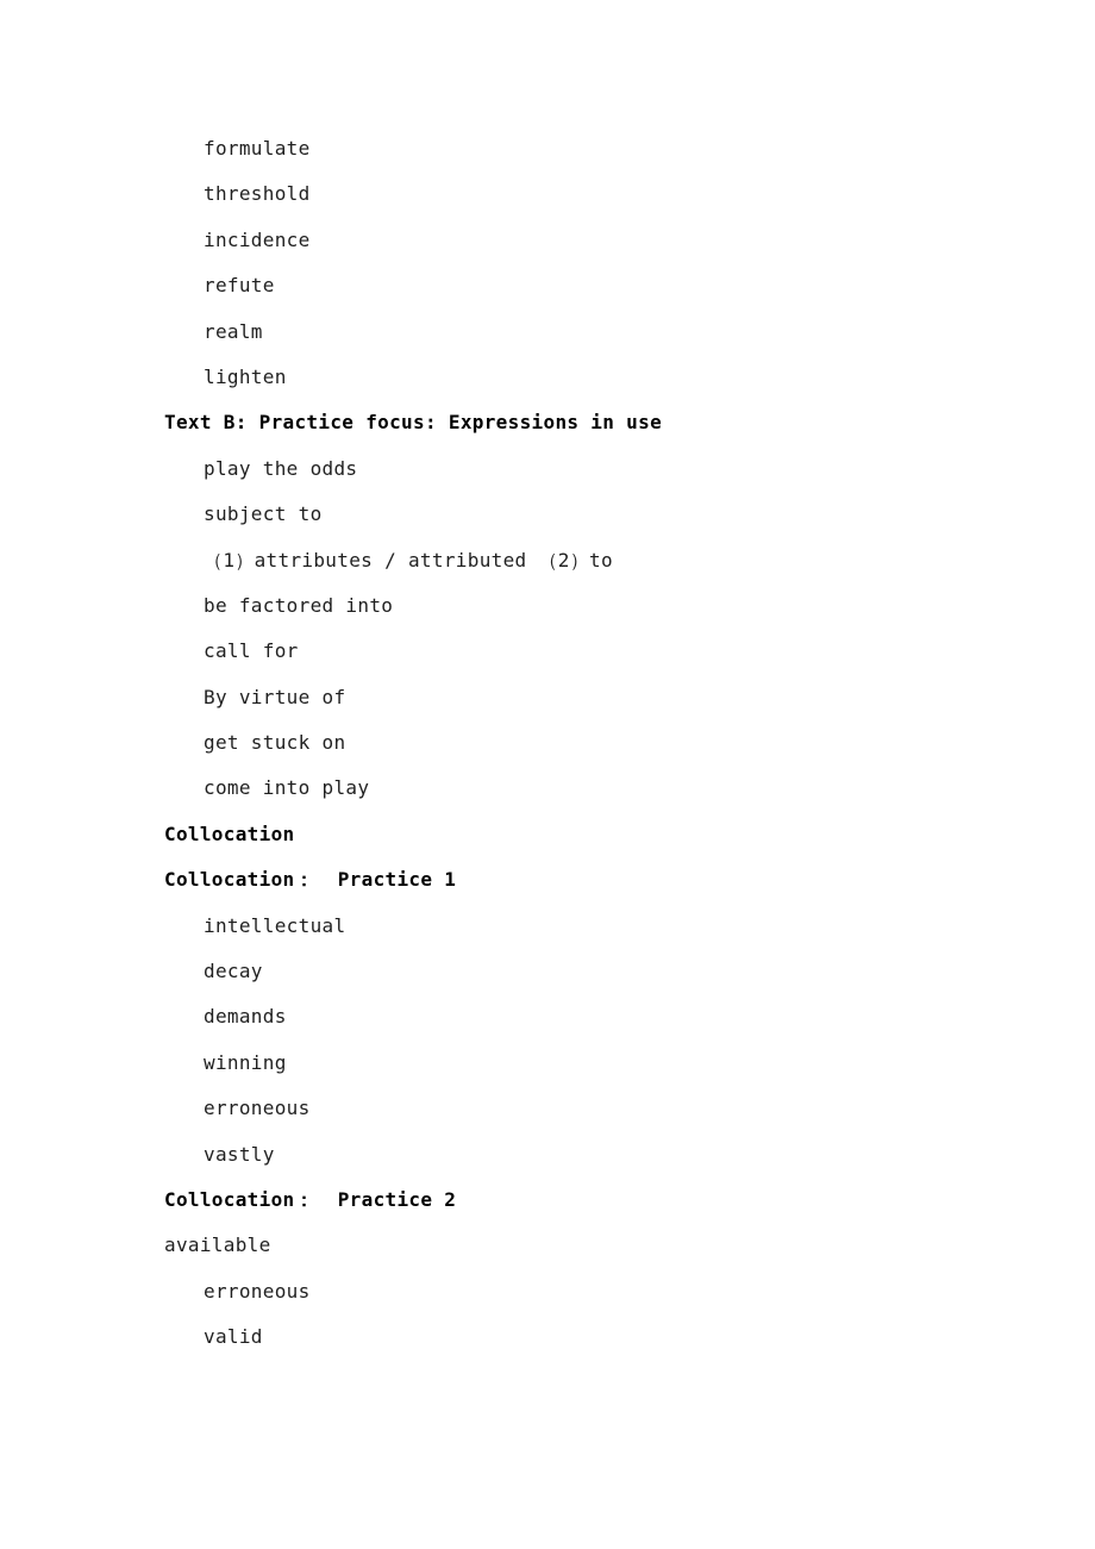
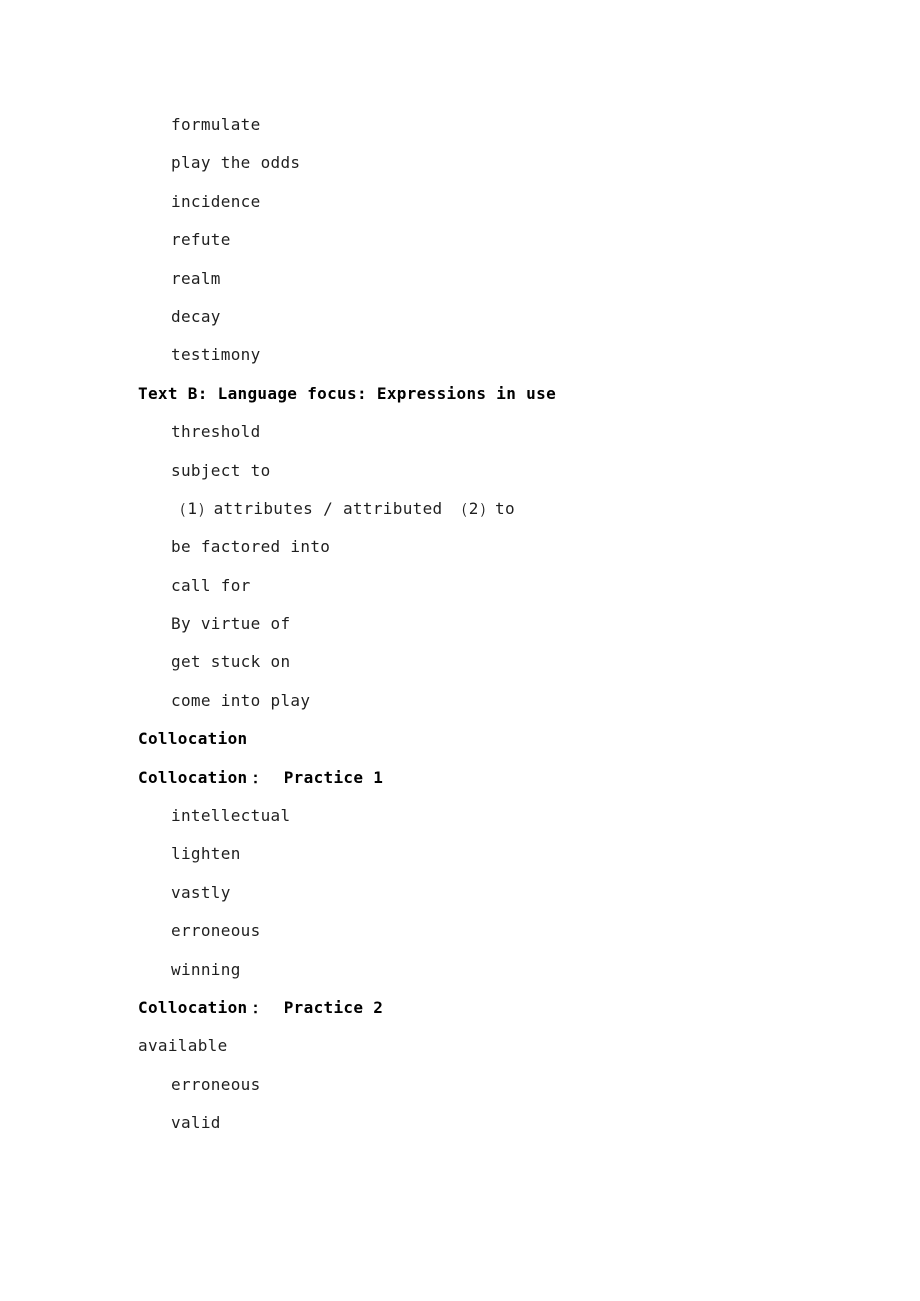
  formulate
- threshold
+ play the odds
  incidence
  refute
  realm
- lighten
+ decay
+ testimony
- Text B: Practice focus: Expressions in use
+ Text B: Language focus: Expressions in use
- play the odds
+ threshold
  subject to
  （1）attributes / attributed （2）to
  be factored into
  call for
  By virtue of
  get stuck on
  come into play
  Collocation
  Collocation： Practice 1
  intellectual
- decay
+ lighten
- demands
- winning
+ vastly
  erroneous
- vastly
+ winning
  Collocation： Practice 2
  available
  erroneous
  valid
